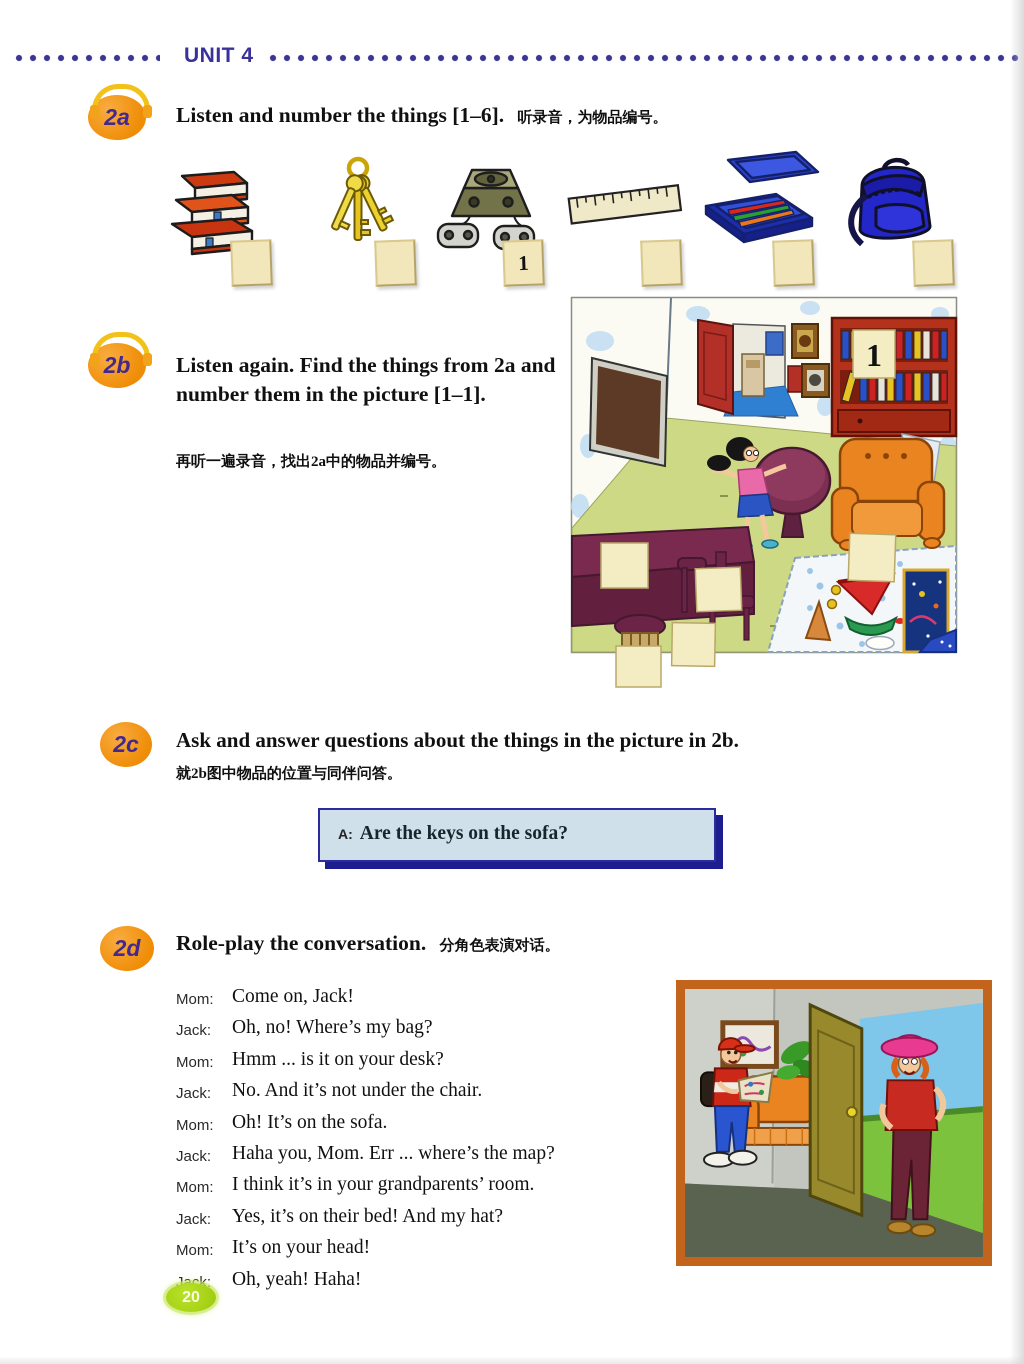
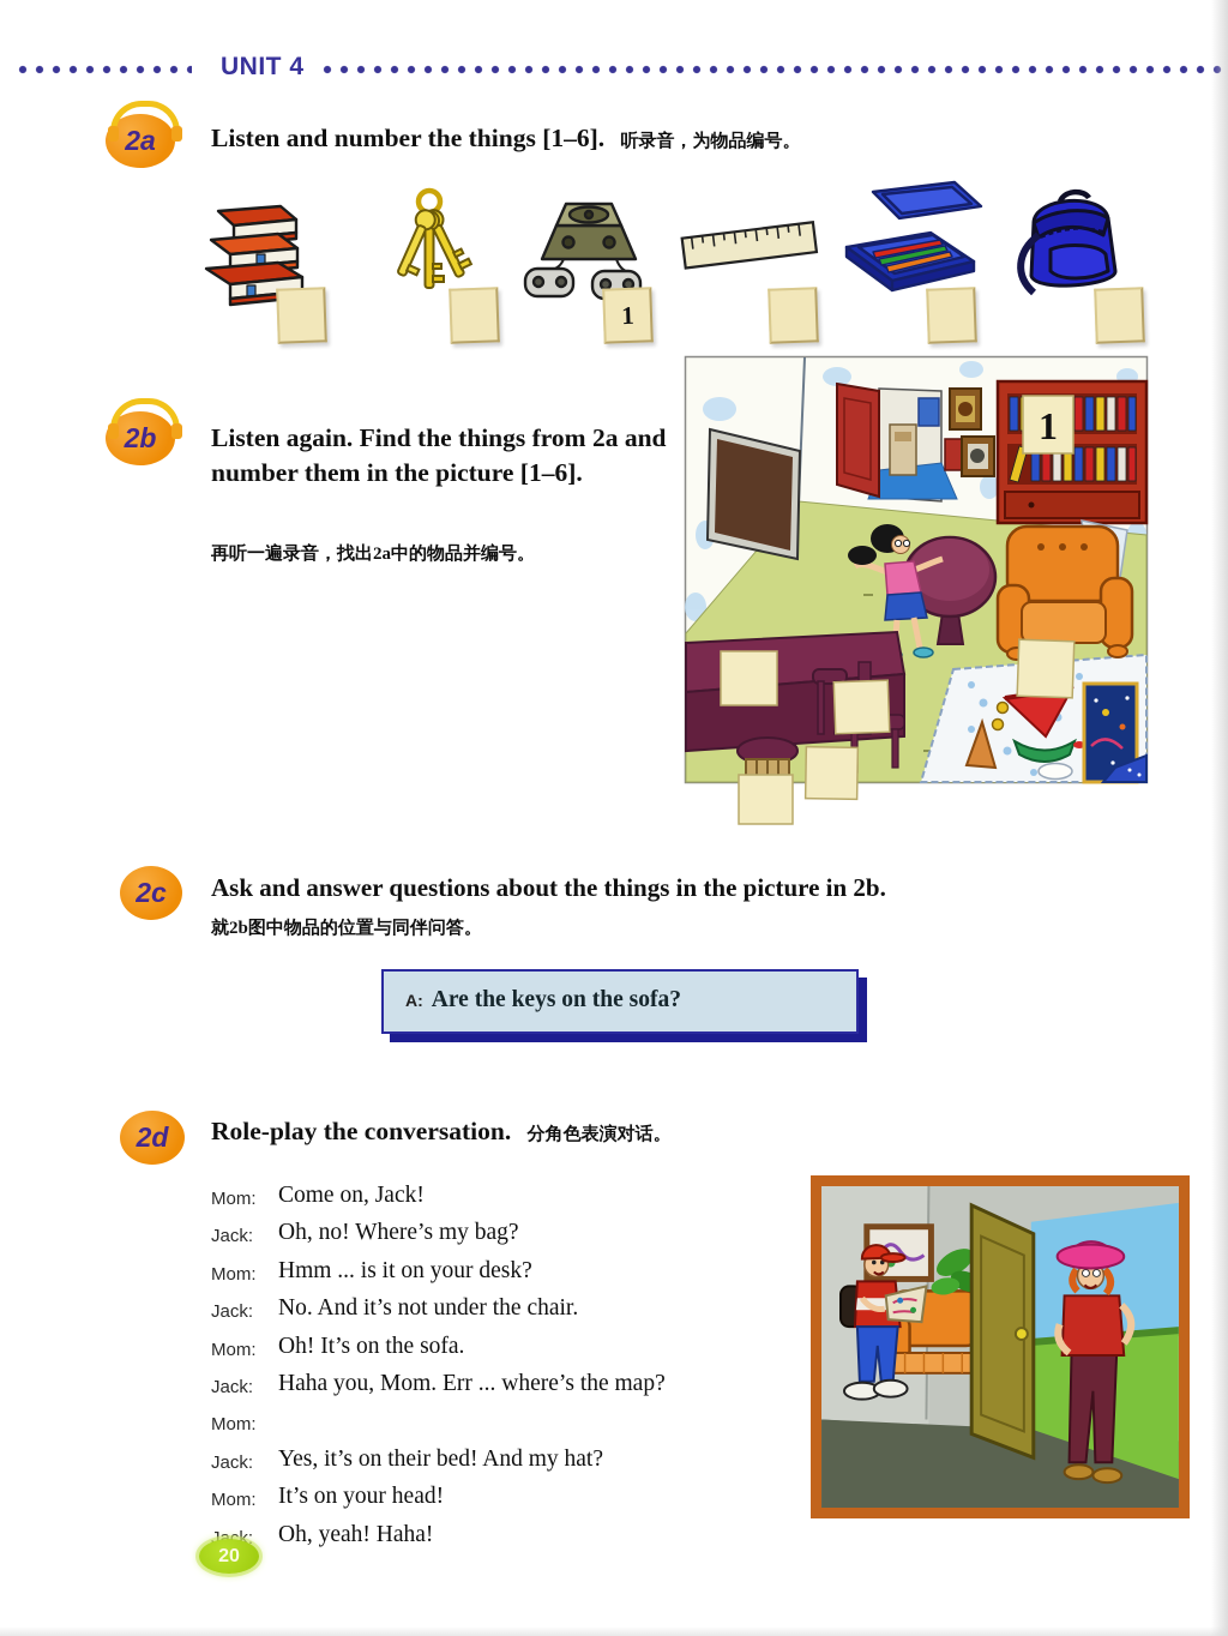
  UNIT 4
  2a
  Listen and number the things [1–6]. 听录音，为物品编号。
  2b
- Listen again. Find the things from 2a and number them in the picture [1–1].
+ Listen again. Find the things from 2a and number them in the picture [1–6].
  再听一遍录音，找出2a中的物品并编号。
  1
  2c
  Ask and answer questions about the things in the picture in 2b.
  就2b图中物品的位置与同伴问答。
  A: Are the keys on the sofa?
  2d
  Role-play the conversation. 分角色表演对话。
  Mom:
  Come on, Jack!
  Jack:
  Oh, no! Where’s my bag?
  Mom:
  Hmm ... is it on your desk?
  Jack:
  No. And it’s not under the chair.
  Mom:
  Oh! It’s on the sofa.
  Jack:
  Haha you, Mom. Err ... where’s the map?
  Mom:
- I think it’s in your grandparents’ room.
  Jack:
  Yes, it’s on their bed! And my hat?
  Mom:
  It’s on your head!
  Jck:
  Oh, yeah! Haha!
  20
